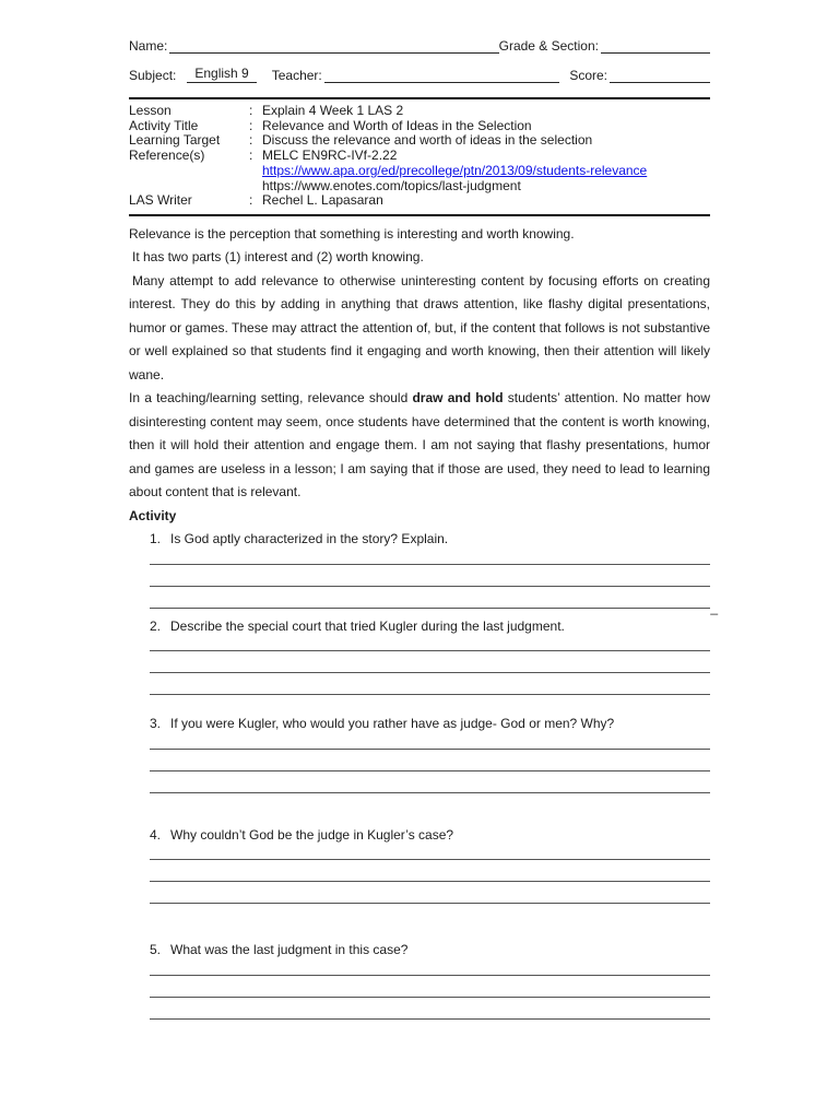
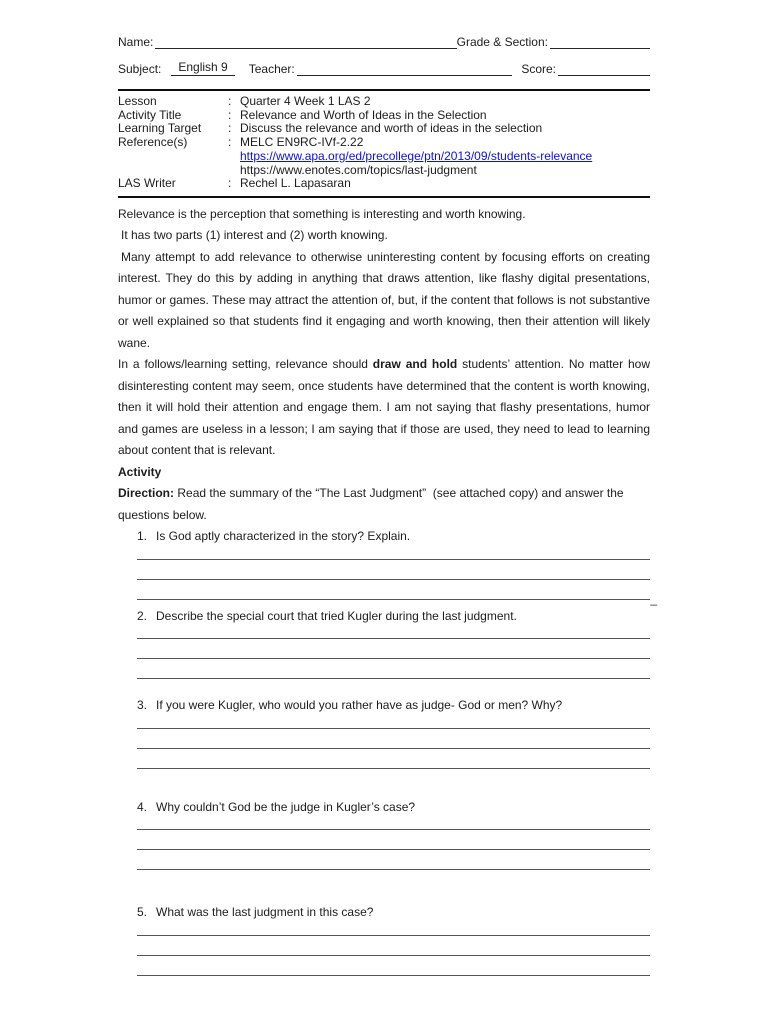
  Name:
  Grade & Section:
  Subject:
  English 9
  Teacher:
  Score:
  Lesson
  :
- Explain 4 Week 1 LAS 2
+ Quarter 4 Week 1 LAS 2
  Activity Title
  :
  Relevance and Worth of Ideas in the Selection
  Learning Target
  :
  Discuss the relevance and worth of ideas in the selection
  Reference(s)
  :
  MELC EN9RC-IVf-2.22
  https://www.apa.org/ed/precollege/ptn/2013/09/students-relevance
  https://www.enotes.com/topics/last-judgment
  LAS Writer
  :
  Rechel L. Lapasaran
  Relevance is the perception that something is interesting and worth knowing.
  It has two parts (1) interest and (2) worth knowing.
  Many attempt to add relevance to otherwise uninteresting content by focusing efforts on creating interest. They do this by adding in anything that draws attention, like flashy digital presentations, humor or games. These may attract the attention of, but, if the content that follows is not substantive or well explained so that students find it engaging and worth knowing, then their attention will likely wane.
- In a teaching/learning setting, relevance should draw and hold students’ attention. No matter how disinteresting content may seem, once students have determined that the content is worth knowing, then it will hold their attention and engage them. I am not saying that flashy presentations, humor and games are useless in a lesson; I am saying that if those are used, they need to lead to learning about content that is relevant.
+ In a follows/learning setting, relevance should draw and hold students’ attention. No matter how disinteresting content may seem, once students have determined that the content is worth knowing, then it will hold their attention and engage them. I am not saying that flashy presentations, humor and games are useless in a lesson; I am saying that if those are used, they need to lead to learning about content that is relevant.
  Activity
+ Direction: Read the summary of the “The Last Judgment” (see attached copy) and answer the questions below.
  1.
  Is God aptly characterized in the story? Explain.
  _
  2.
  Describe the special court that tried Kugler during the last judgment.
  3.
  If you were Kugler, who would you rather have as judge- God or men? Why?
  4.
  Why couldn’t God be the judge in Kugler’s case?
  5.
  What was the last judgment in this case?
